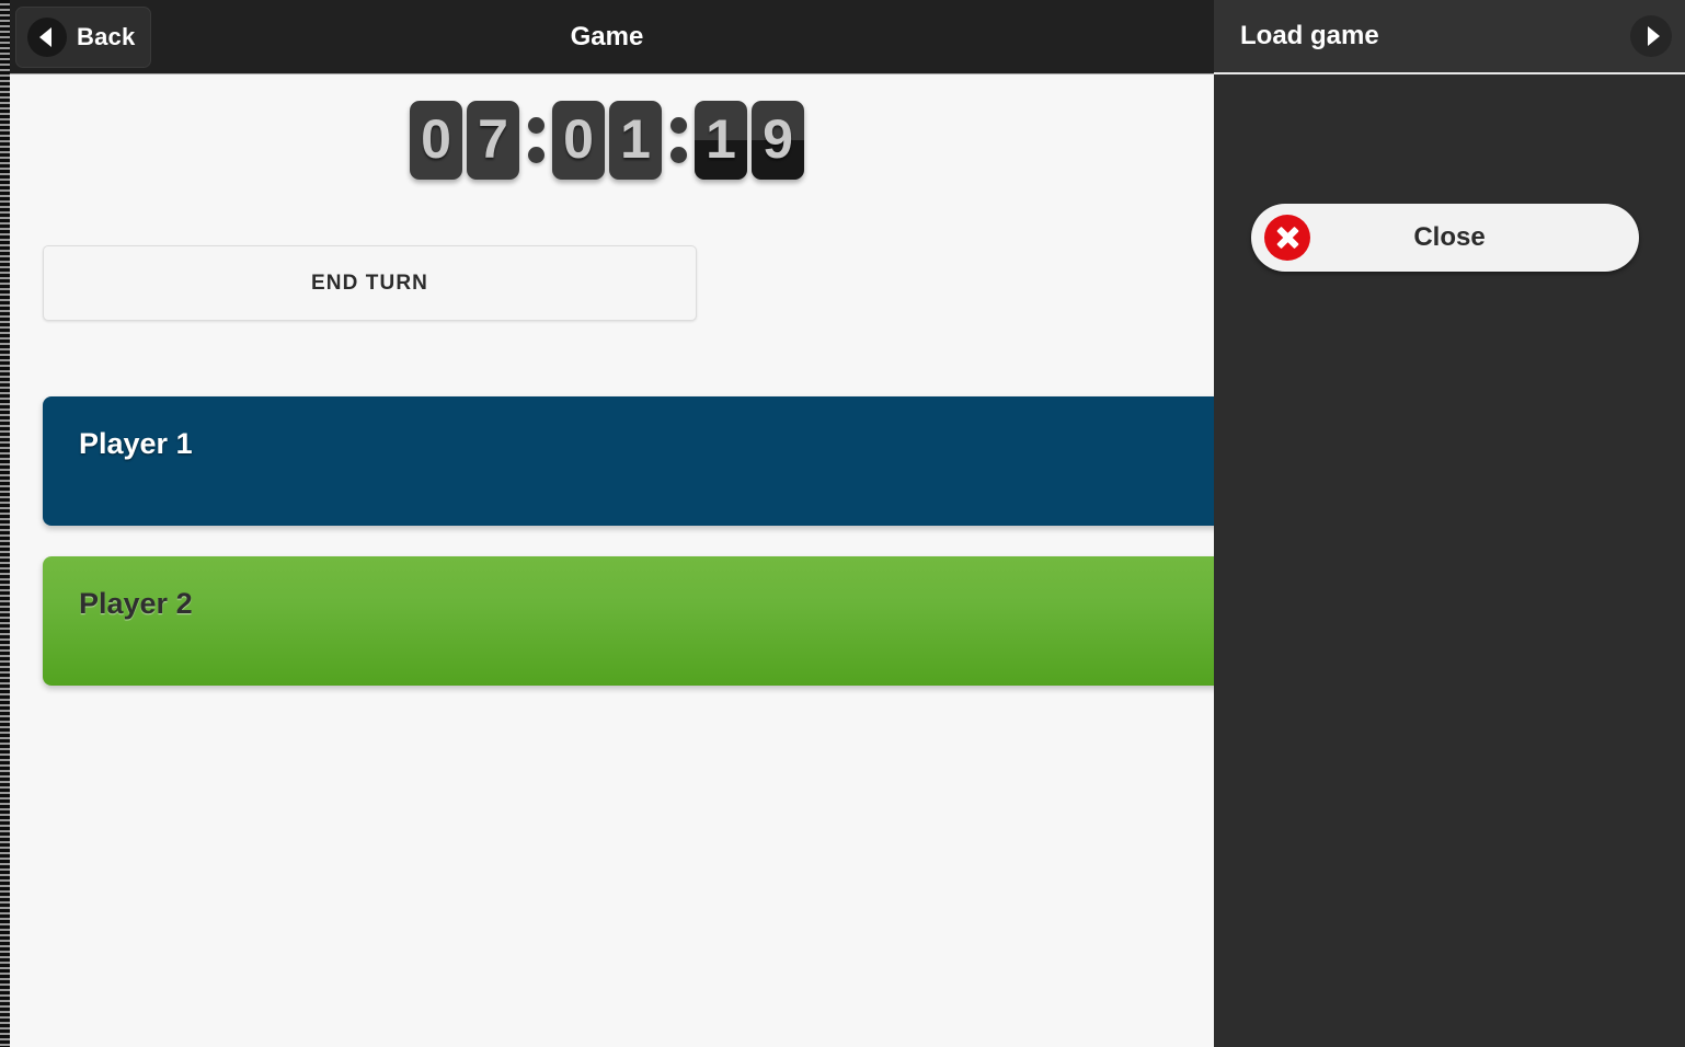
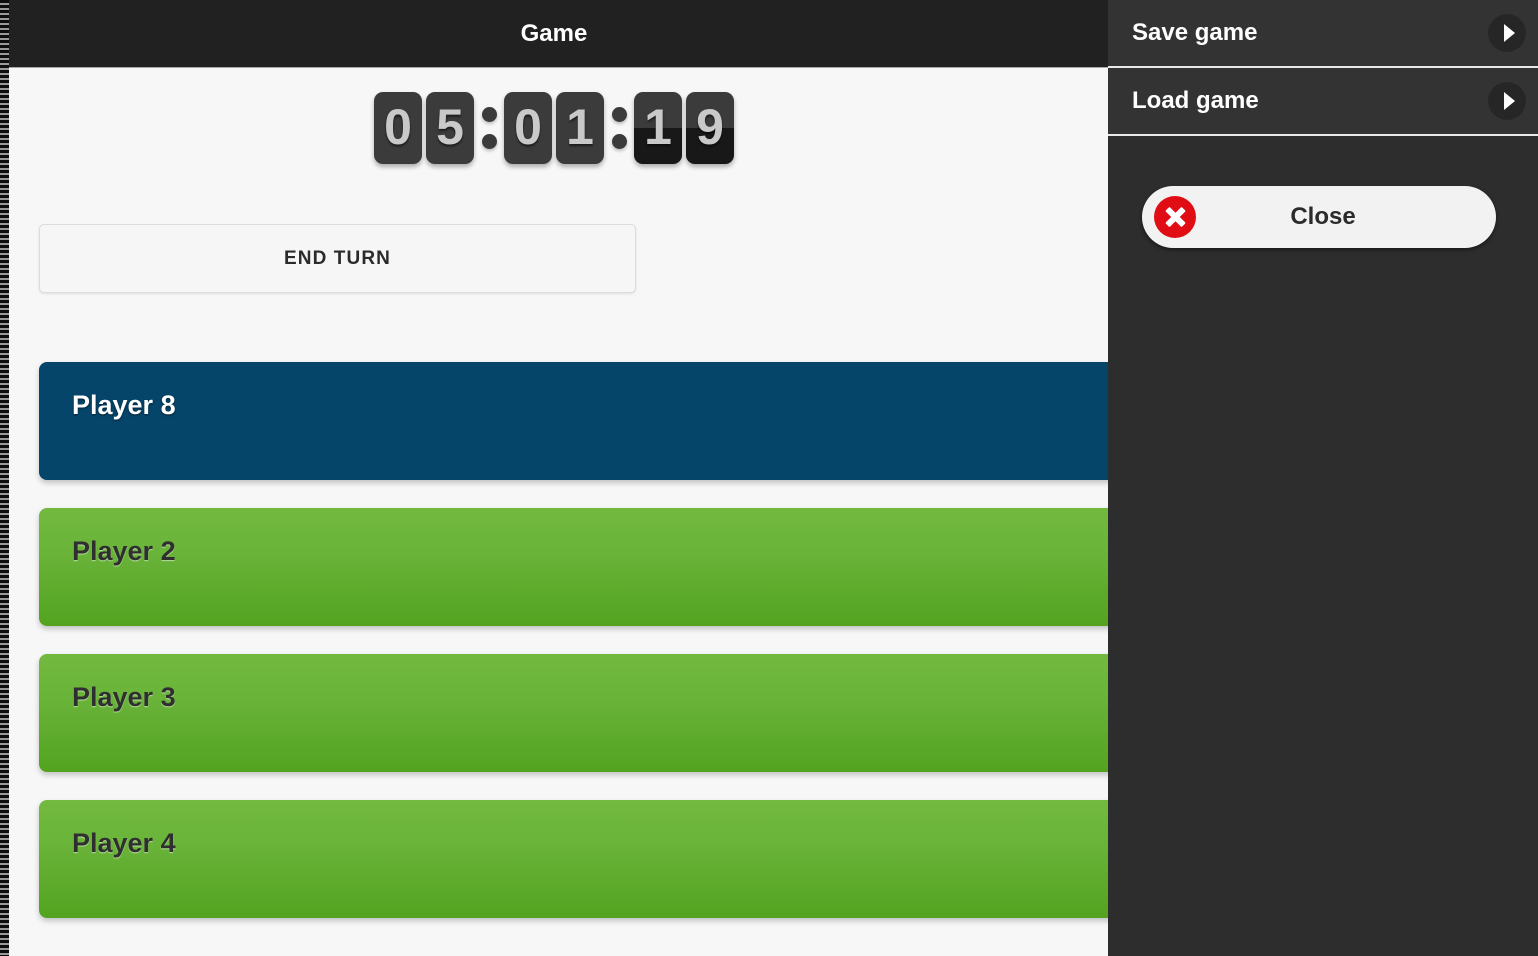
- Back
  Game
  0
- 7
+ 5
  0
  1
  1
  9
  END TURN
- Player 1
+ Player 8
  Player 2
+ Player 3
+ Player 4
+ Save game
  Load game
  Close
